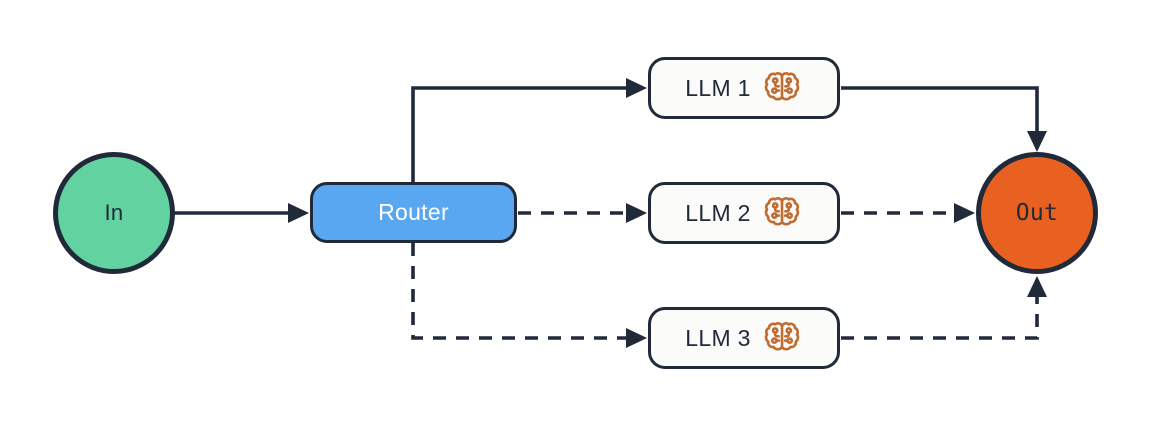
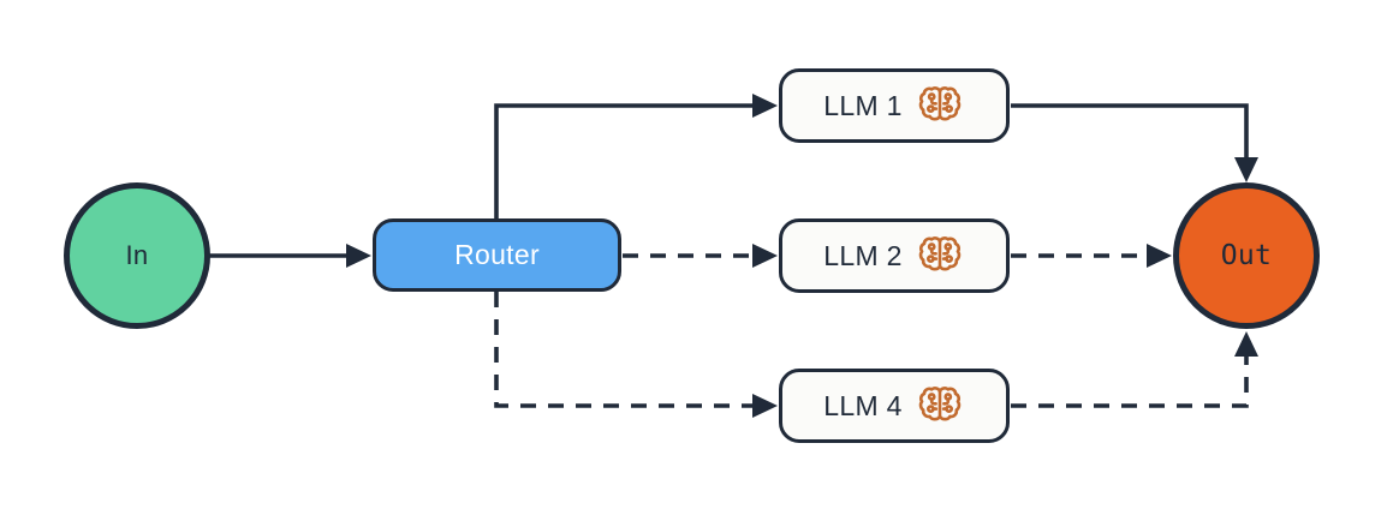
  In
  Router
  LLM 1
  LLM 2
- LLM 3
+ LLM 4
  Out
